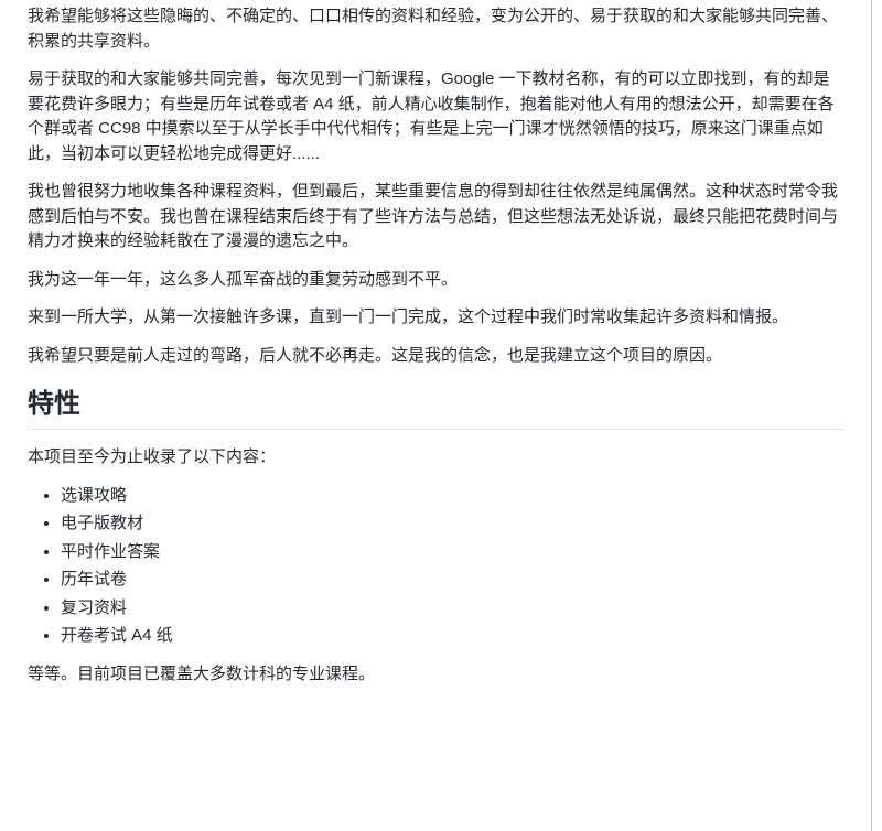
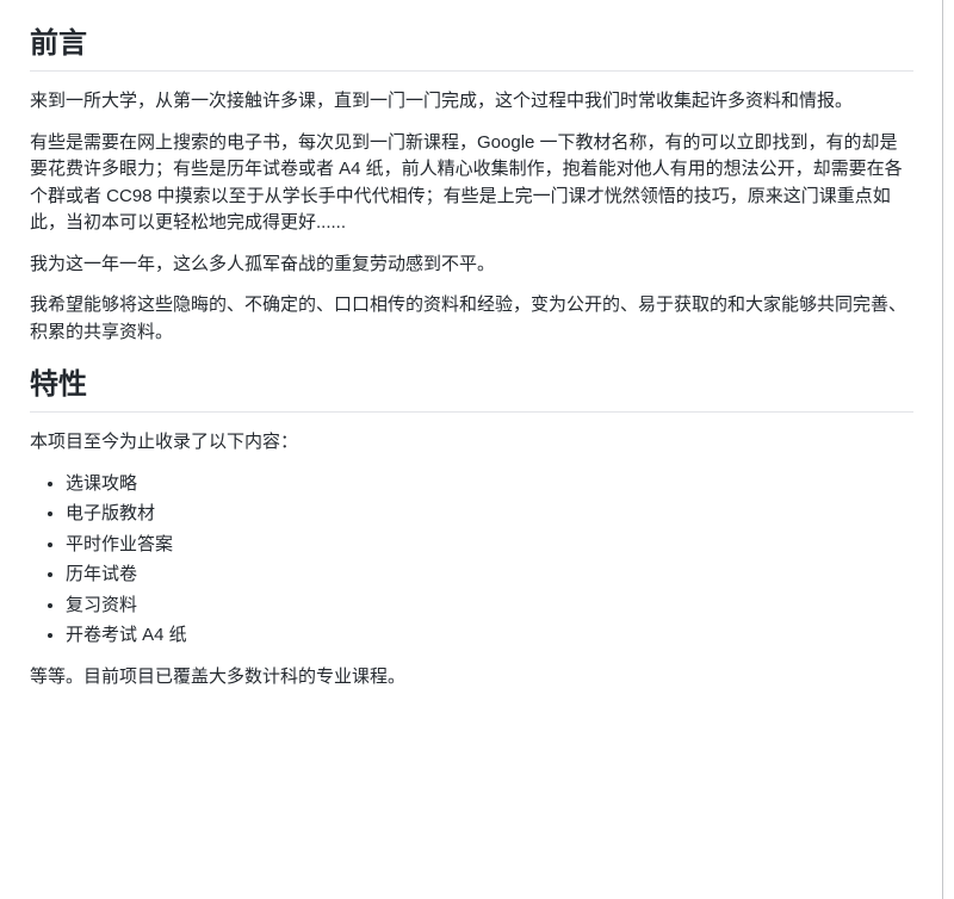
+ 前言
- 我希望能够将这些隐晦的、不确定的、口口相传的资料和经验，变为公开的、易于获取的和大家能够共同完善、积累的共享资料。
+ 来到一所大学，从第一次接触许多课，直到一门一门完成，这个过程中我们时常收集起许多资料和情报。
- 易于获取的和大家能够共同完善，每次见到一门新课程，Google 一下教材名称，有的可以立即找到，有的却是要花费许多眼力；有些是历年试卷或者 A4 纸，前人精心收集制作，抱着能对他人有用的想法公开，却需要在各个群或者 CC98 中摸索以至于从学长手中代代相传；有些是上完一门课才恍然领悟的技巧，原来这门课重点如此，当初本可以更轻松地完成得更好......
+ 有些是需要在网上搜索的电子书，每次见到一门新课程，Google 一下教材名称，有的可以立即找到，有的却是要花费许多眼力；有些是历年试卷或者 A4 纸，前人精心收集制作，抱着能对他人有用的想法公开，却需要在各个群或者 CC98 中摸索以至于从学长手中代代相传；有些是上完一门课才恍然领悟的技巧，原来这门课重点如此，当初本可以更轻松地完成得更好......
- 我也曾很努力地收集各种课程资料，但到最后，某些重要信息的得到却往往依然是纯属偶然。这种状态时常令我感到后怕与不安。我也曾在课程结束后终于有了些许方法与总结，但这些想法无处诉说，最终只能把花费时间与精力才换来的经验耗散在了漫漫的遗忘之中。
  我为这一年一年，这么多人孤军奋战的重复劳动感到不平。
- 来到一所大学，从第一次接触许多课，直到一门一门完成，这个过程中我们时常收集起许多资料和情报。
+ 我希望能够将这些隐晦的、不确定的、口口相传的资料和经验，变为公开的、易于获取的和大家能够共同完善、积累的共享资料。
- 我希望只要是前人走过的弯路，后人就不必再走。这是我的信念，也是我建立这个项目的原因。
  特性
  本项目至今为止收录了以下内容：
  选课攻略
  电子版教材
  平时作业答案
  历年试卷
  复习资料
  开卷考试 A4 纸
  等等。目前项目已覆盖大多数计科的专业课程。
